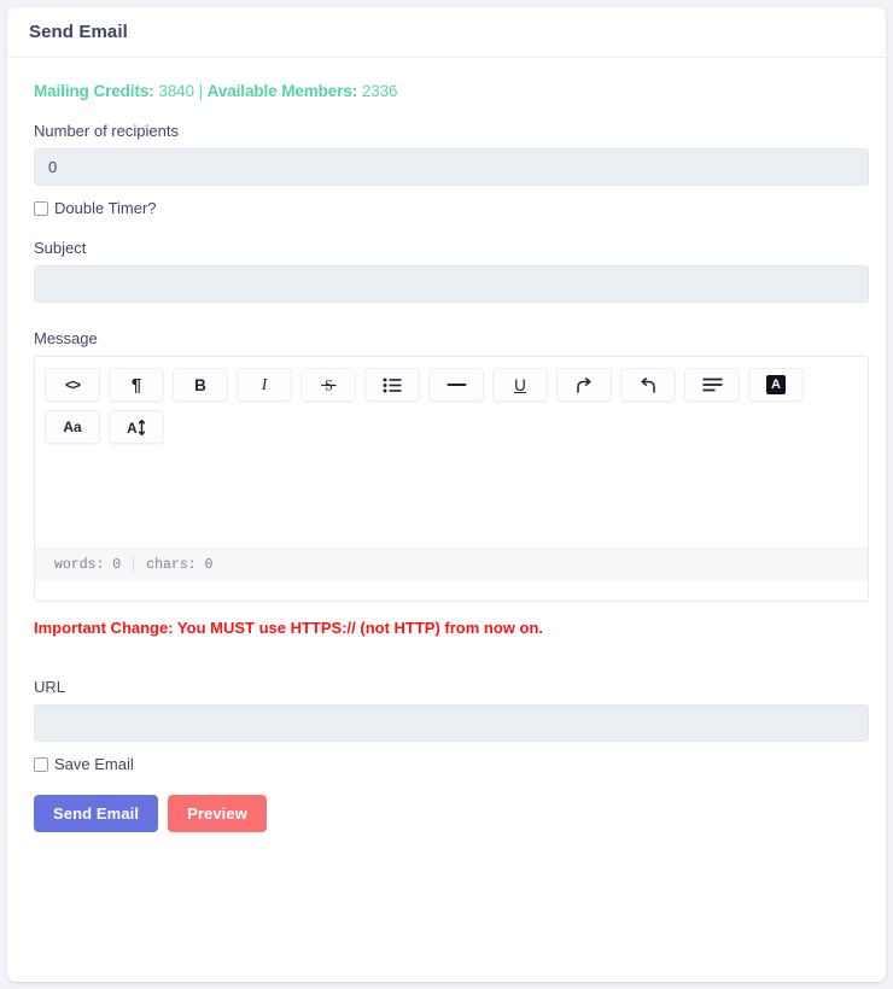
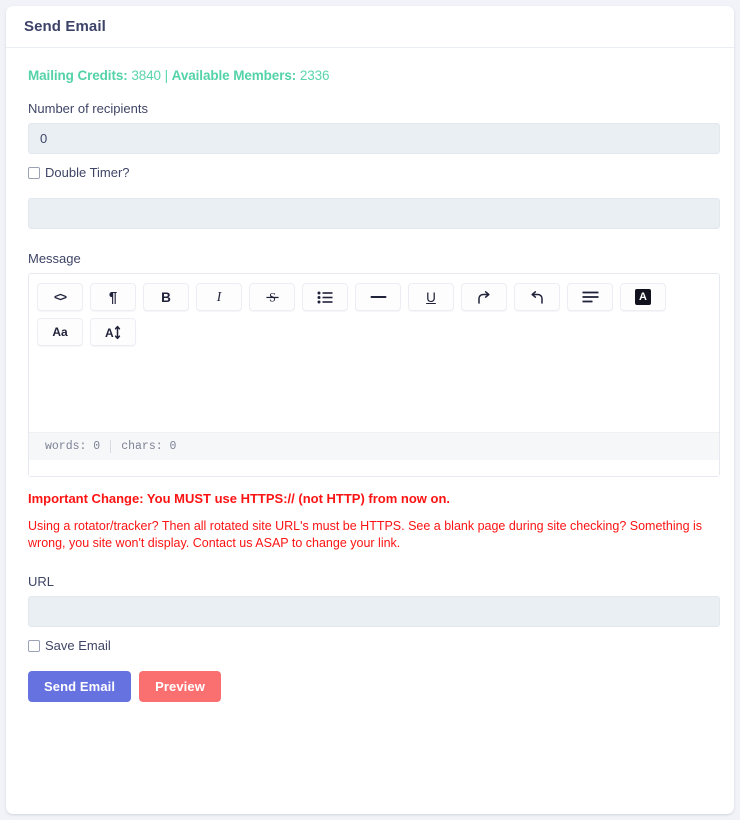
  Send Email
  Mailing Credits: 3840 | Available Members: 2336
  Number of recipients
  0
  Double Timer?
- Subject
  Message
  <>
  ¶
  B
  I
  U
  A
  Aa
  A
  words: 0
  chars: 0
  Important Change: You MUST use HTTPS:// (not HTTP) from now on.
+ Using a rotator/tracker? Then all rotated site URL's must be HTTPS. See a blank page during site checking? Something is wrong, you site won't display. Contact us ASAP to change your link.
  URL
  Save Email
  Send Email
  Preview
